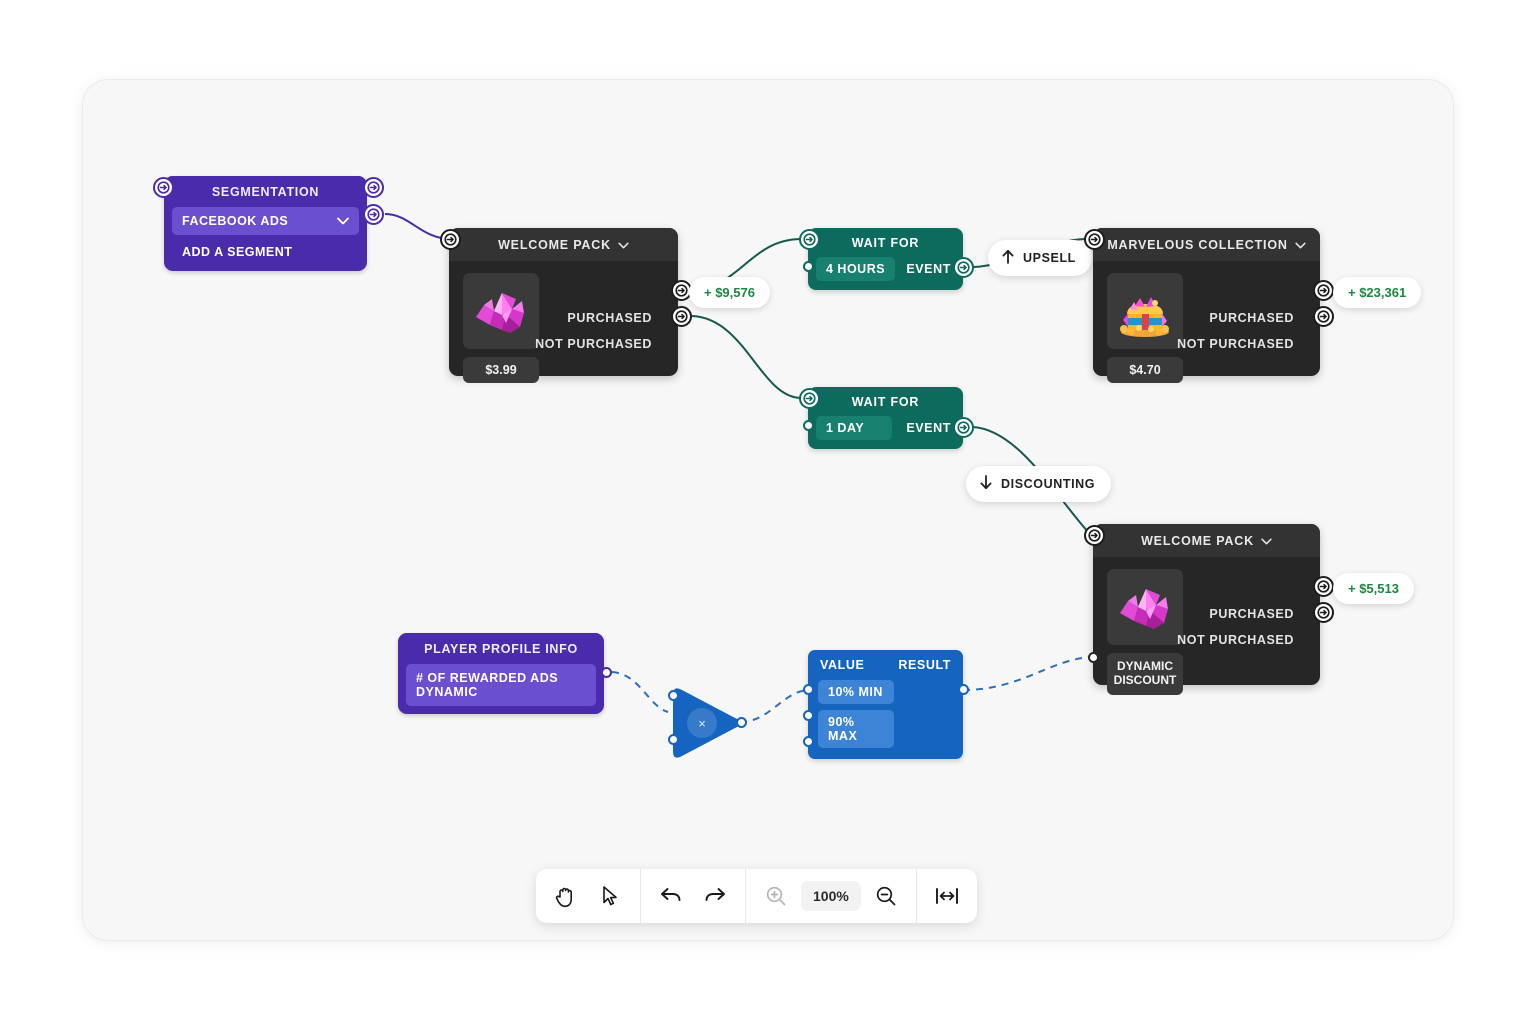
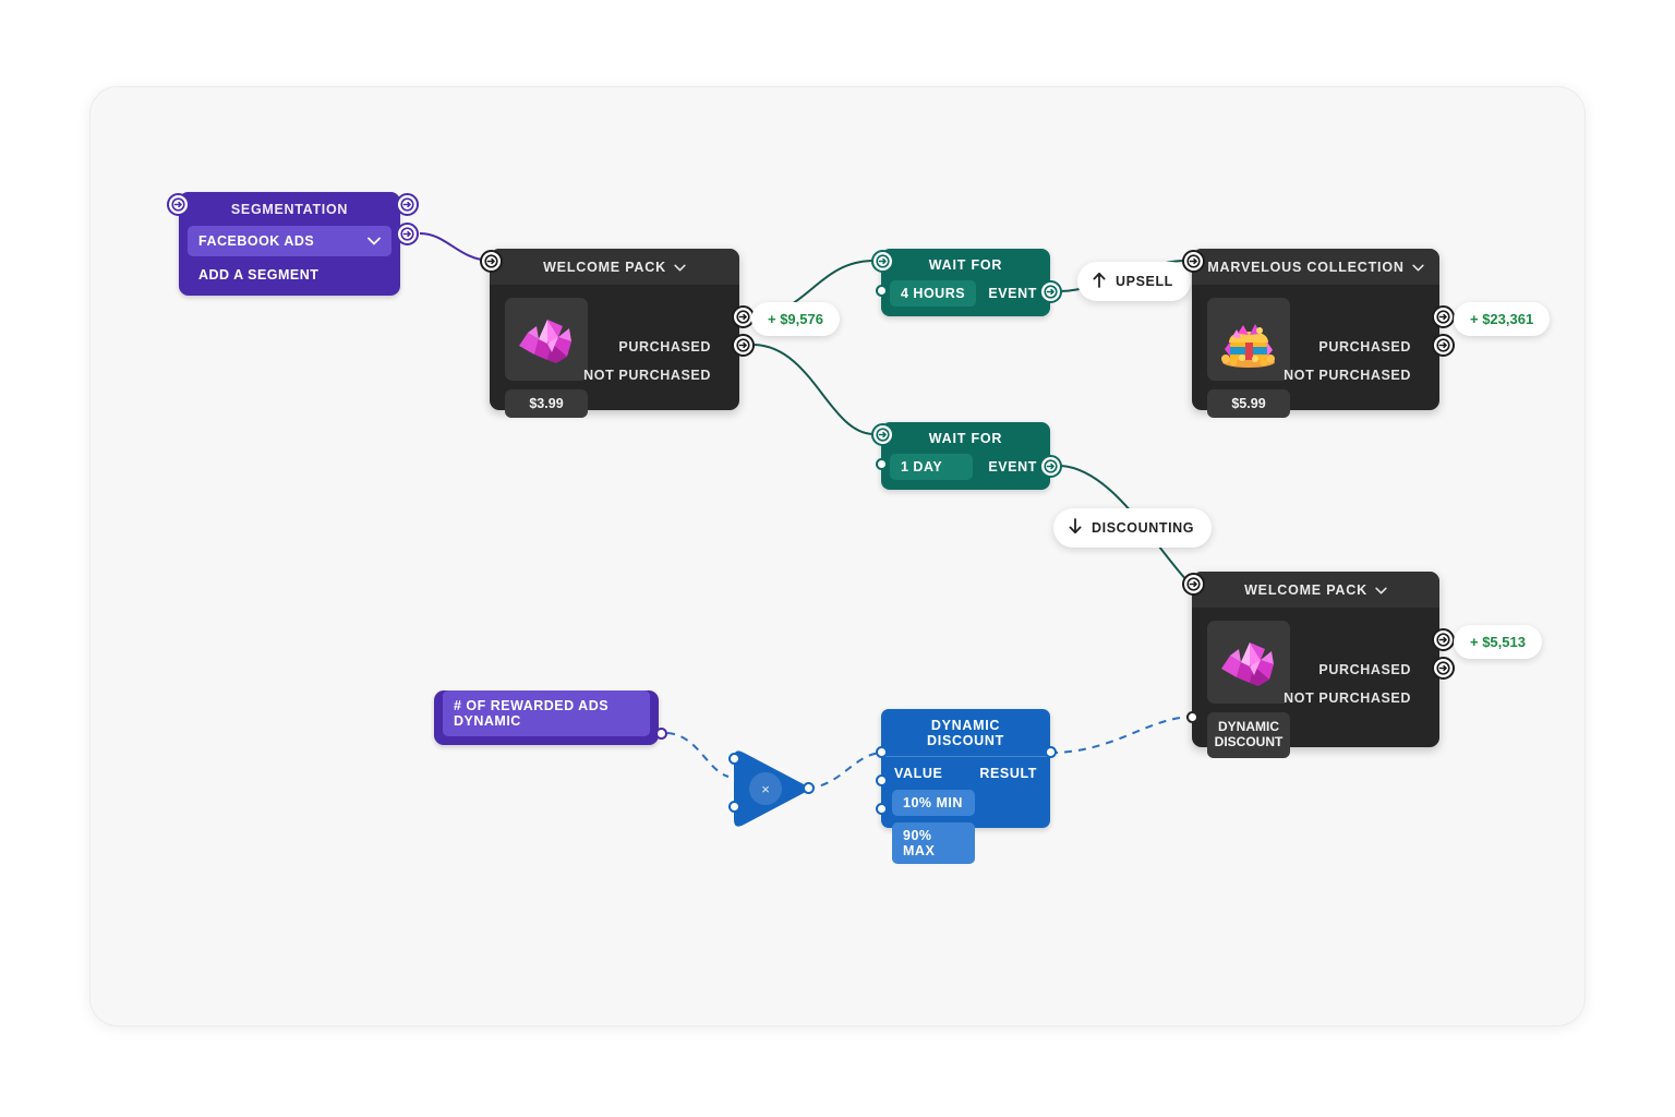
  SEGMENTATION
  FACEBOOK ADS
  ADD A SEGMENT
  WELCOME PACK
  $3.99
  PURCHASED
  NOT PURCHASED
  + $9,576
  WAIT FOR
  4 HOURS
  EVENT
  UPSELL
  MARVELOUS COLLECTION
- $4.70
+ $5.99
  PURCHASED
  NOT PURCHASED
  + $23,361
  WAIT FOR
  1 DAY
  EVENT
  DISCOUNTING
  WELCOME PACK
  DYNAMIC
  DISCOUNT
  PURCHASED
  NOT PURCHASED
  + $5,513
- PLAYER PROFILE INFO
  # OF REWARDED ADS DYNAMIC
  ×
+ DYNAMIC DISCOUNT
  VALUE
  RESULT
  10% MIN
  90% MAX
- 100%
